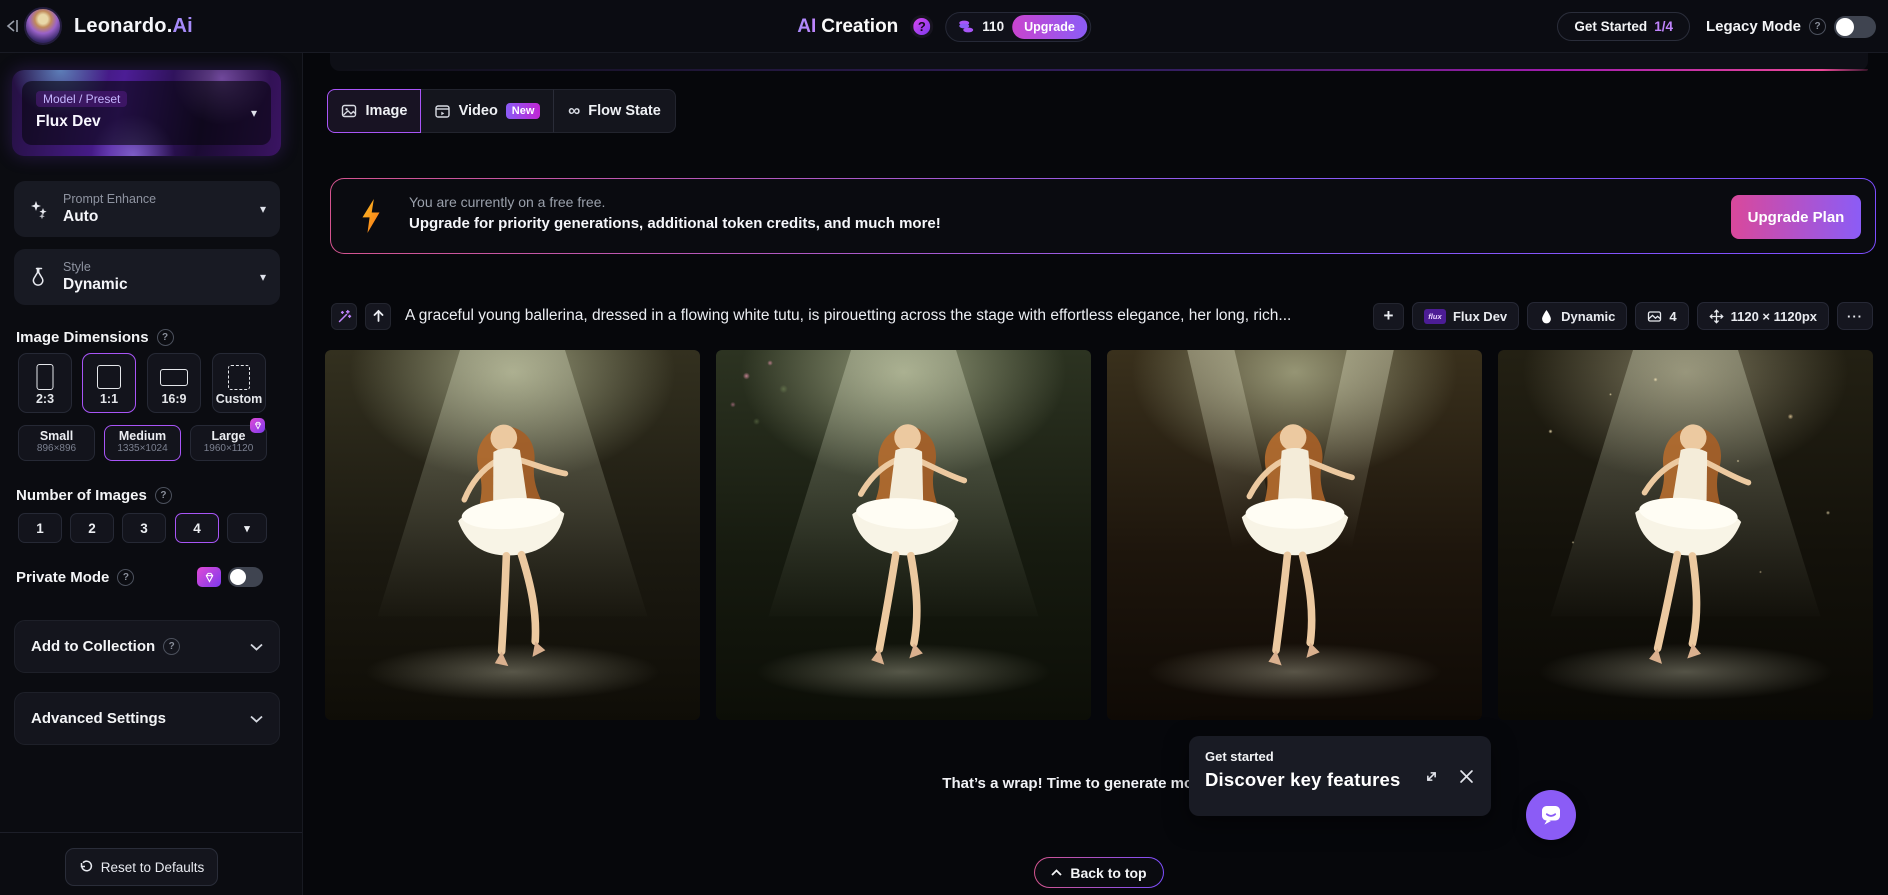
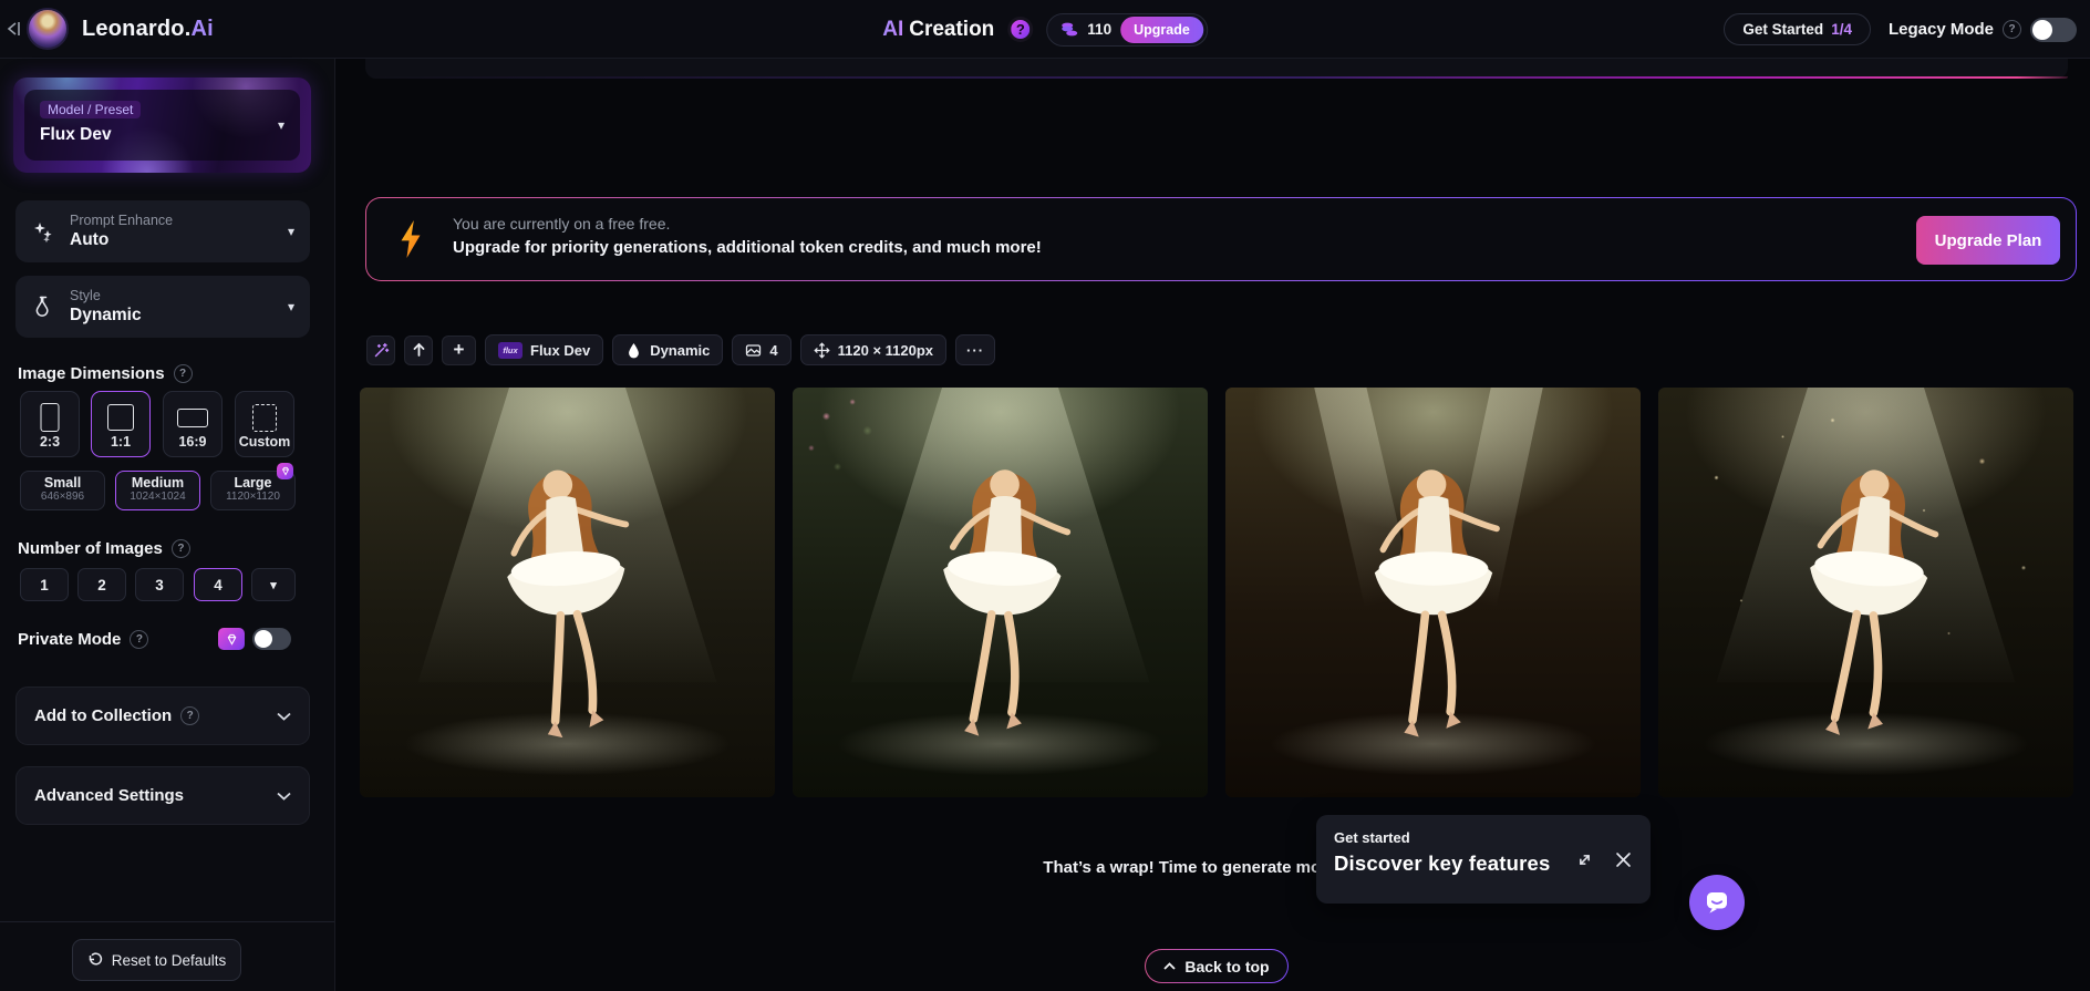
  Leonardo.Ai
  AI Creation
  ?
  110
  Upgrade
  Get Started
  1/4
  Legacy Mode
  ?
  Model / Preset
  Flux Dev
  ▾
  Prompt Enhance
  Auto
  ▾
  Style
  Dynamic
  ▾
  Image Dimensions
  ?
  2:3
  1:1
  16:9
  Custom
  Small
- 896×896
+ 646×896
  Medium
- 1335×1024
+ 1024×1024
  Large
- 1960×1120
+ 1120×1120
  Number of Images
  ?
  1
  2
  3
  4
  ▾
  Private Mode
  ?
  Add to Collection
  ?
  Advanced Settings
  Reset to Defaults
- Image
- Video
- New
- ∞
- Flow State
  You are currently on a free free.
  Upgrade for priority generations, additional token credits, and much more!
  Upgrade Plan
- A graceful young ballerina, dressed in a flowing white tutu, is pirouetting across the stage with effortless elegance, her long, rich...
  +
  flux
  Flux Dev
  Dynamic
  4
  1120 × 1120px
  ···
  That’s a wrap! Time to generate m
  Back to top
  Get started
  Discover key features
